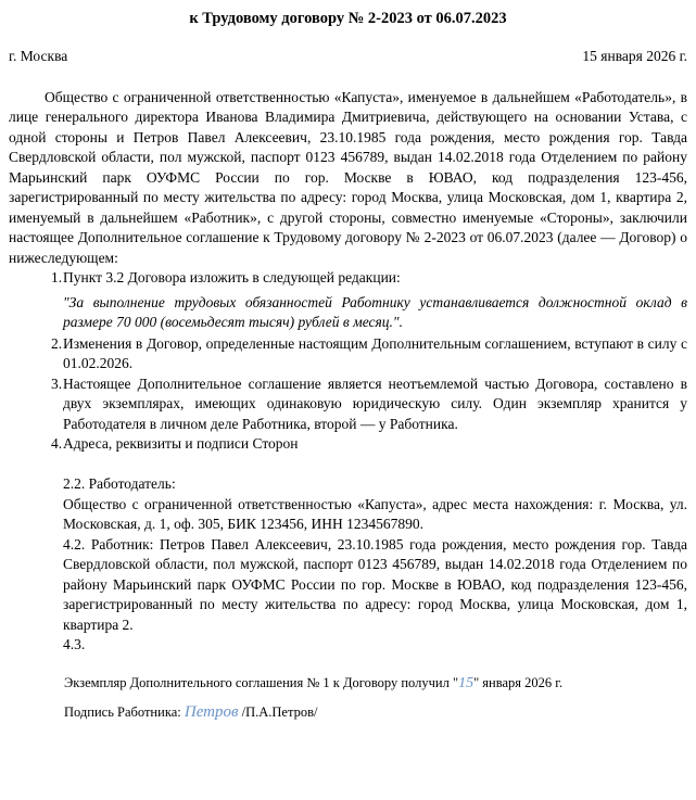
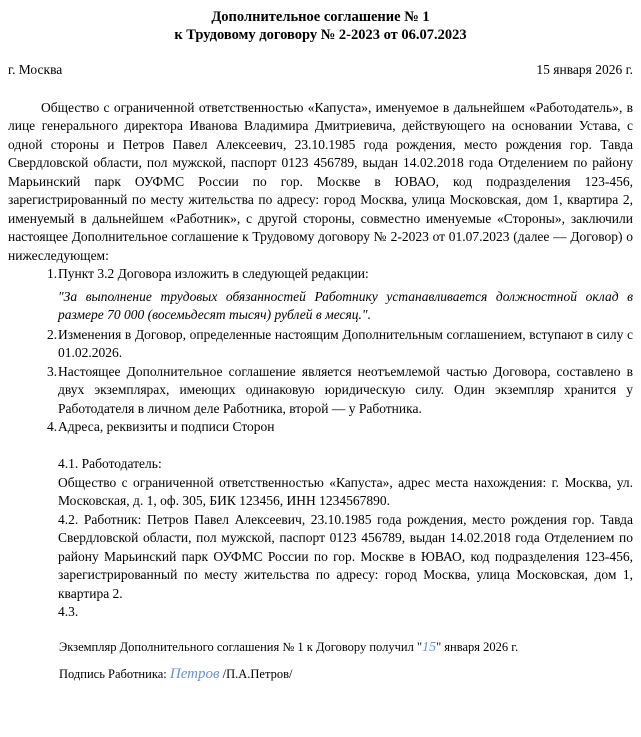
+ Дополнительное соглашение № 1
  к Трудовому договору № 2-2023 от 06.07.2023
  г. Москва
  15 января 2026 г.
- Общество с ограниченной ответственностью «Капуста», именуемое в дальнейшем «Работодатель», в лице генерального директора Иванова Владимира Дмитриевича, действующего на основании Устава, с одной стороны и Петров Павел Алексеевич, 23.10.1985 года рождения, место рождения гор. Тавда Свердловской области, пол мужской, паспорт 0123 456789, выдан 14.02.2018 года Отделением по району Марьинский парк ОУФМС России по гор. Москве в ЮВАО, код подразделения 123-456, зарегистрированный по месту жительства по адресу: город Москва, улица Московская, дом 1, квартира 2, именуемый в дальнейшем «Работник», с другой стороны, совместно именуемые «Стороны», заключили настоящее Дополнительное соглашение к Трудовому договору № 2-2023 от 06.07.2023 (далее — Договор) о нижеследующем:
+ Общество с ограниченной ответственностью «Капуста», именуемое в дальнейшем «Работодатель», в лице генерального директора Иванова Владимира Дмитриевича, действующего на основании Устава, с одной стороны и Петров Павел Алексеевич, 23.10.1985 года рождения, место рождения гор. Тавда Свердловской области, пол мужской, паспорт 0123 456789, выдан 14.02.2018 года Отделением по району Марьинский парк ОУФМС России по гор. Москве в ЮВАО, код подразделения 123-456, зарегистрированный по месту жительства по адресу: город Москва, улица Московская, дом 1, квартира 2, именуемый в дальнейшем «Работник», с другой стороны, совместно именуемые «Стороны», заключили настоящее Дополнительное соглашение к Трудовому договору № 2-2023 от 01.07.2023 (далее — Договор) о нижеследующем:
  1.
  Пункт 3.2 Договора изложить в следующей редакции:
  "За выполнение трудовых обязанностей Работнику устанавливается должностной оклад в размере 70 000 (восемьдесят тысяч) рублей в месяц.".
  2.
  Изменения в Договор, определенные настоящим Дополнительным соглашением, вступают в силу с 01.02.2026.
  3.
  Настоящее Дополнительное соглашение является неотъемлемой частью Договора, составлено в двух экземплярах, имеющих одинаковую юридическую силу. Один экземпляр хранится у Работодателя в личном деле Работника, второй — у Работника.
  4.
  Адреса, реквизиты и подписи Сторон
- 2.2. Работодатель:
+ 4.1. Работодатель:
  Общество с ограниченной ответственностью «Капуста», адрес места нахождения: г. Москва, ул. Московская, д. 1, оф. 305, БИК 123456, ИНН 1234567890.
  4.2. Работник: Петров Павел Алексеевич, 23.10.1985 года рождения, место рождения гор. Тавда Свердловской области, пол мужской, паспорт 0123 456789, выдан 14.02.2018 года Отделением по району Марьинский парк ОУФМС России по гор. Москве в ЮВАО, код подразделения 123-456, зарегистрированный по месту жительства по адресу: город Москва, улица Московская, дом 1, квартира 2.
  4.3.
  Экземпляр Дополнительного соглашения № 1 к Договору получил "15" января 2026 г.
  Подпись Работника: Петров /П.А.Петров/
